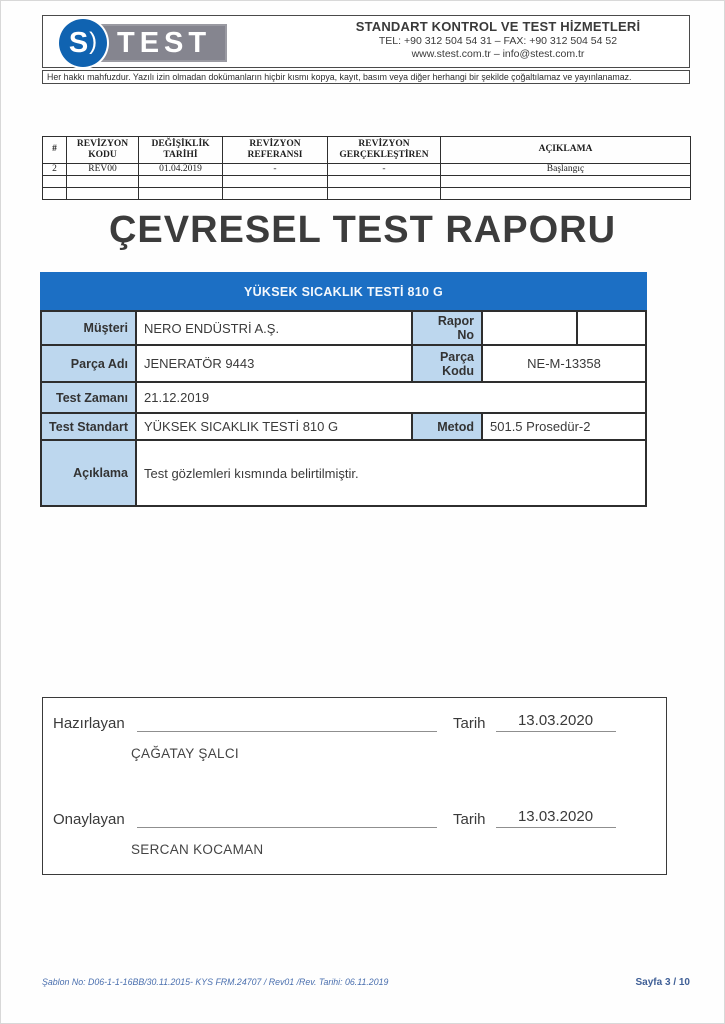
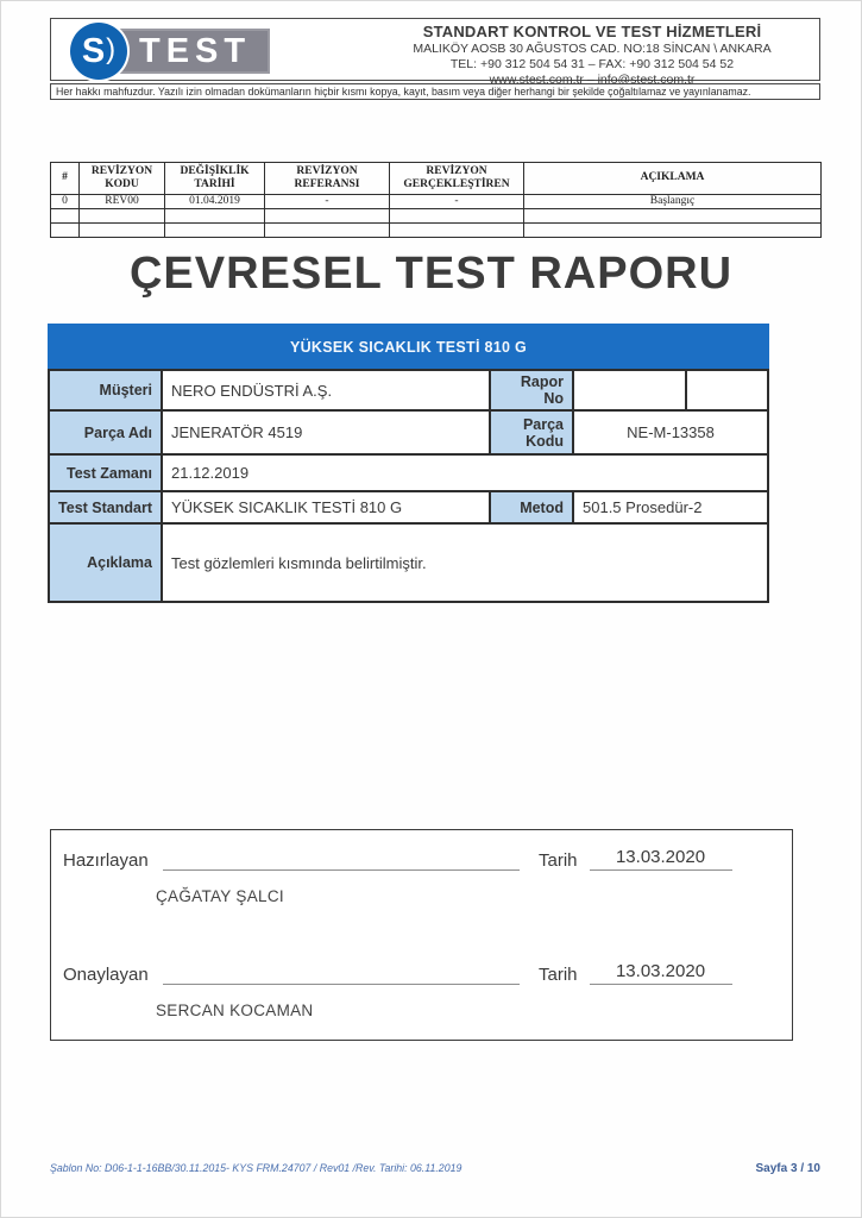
  S
  )
  TEST
  STANDART KONTROL VE TEST HİZMETLERİ
+ MALIKÖY AOSB 30 AĞUSTOS CAD. NO:18 SİNCAN \ ANKARA
  TEL: +90 312 504 54 31 – FAX: +90 312 504 54 52
  www.stest.com.tr – info@stest.com.tr
  Her hakkı mahfuzdur. Yazılı izin olmadan dokümanların hiçbir kısmı kopya, kayıt, basım veya diğer herhangi bir şekilde çoğaltılamaz ve yayınlanamaz.
  #	REVİZYON KODU	DEĞİŞİKLİK TARİHİ	REVİZYON REFERANSI	REVİZYON GERÇEKLEŞTİREN	AÇIKLAMA
- 2	REV00	01.04.2019	-	-	Başlangıç
+ 0	REV00	01.04.2019	-	-	Başlangıç
  ÇEVRESEL TEST RAPORU
  YÜKSEK SICAKLIK TESTİ 810 G
  Müşteri	NERO ENDÜSTRİ A.Ş.	Rapor No
- Parça Adı	JENERATÖR 9443	Parça Kodu	NE-M-13358
+ Parça Adı	JENERATÖR 4519	Parça Kodu	NE-M-13358
  Test Zamanı	21.12.2019
  Test Standart	YÜKSEK SICAKLIK TESTİ 810 G	Metod	501.5 Prosedür-2
  Açıklama	Test gözlemleri kısmında belirtilmiştir.
  Hazırlayan
  Tarih
  13.03.2020
  ÇAĞATAY ŞALCI
  Onaylayan
  Tarih
  13.03.2020
  SERCAN KOCAMAN
  Şablon No: D06-1-1-16BB/30.11.2015- KYS FRM.24707 / Rev01 /Rev. Tarihi: 06.11.2019
  Sayfa 3 / 10
